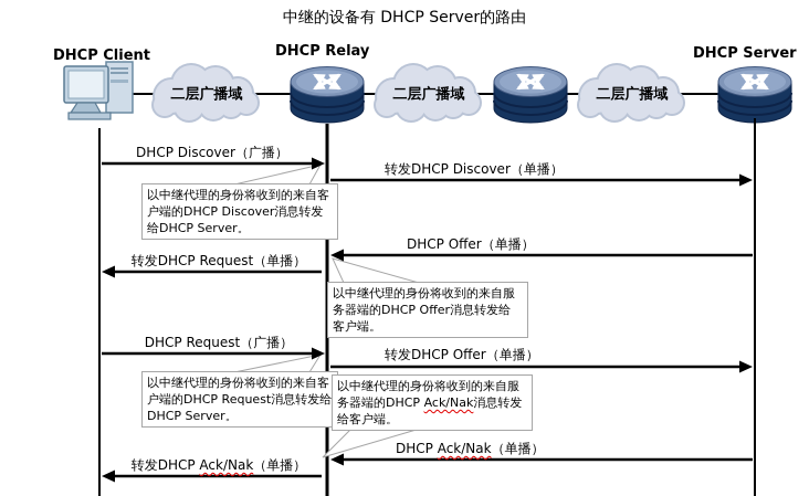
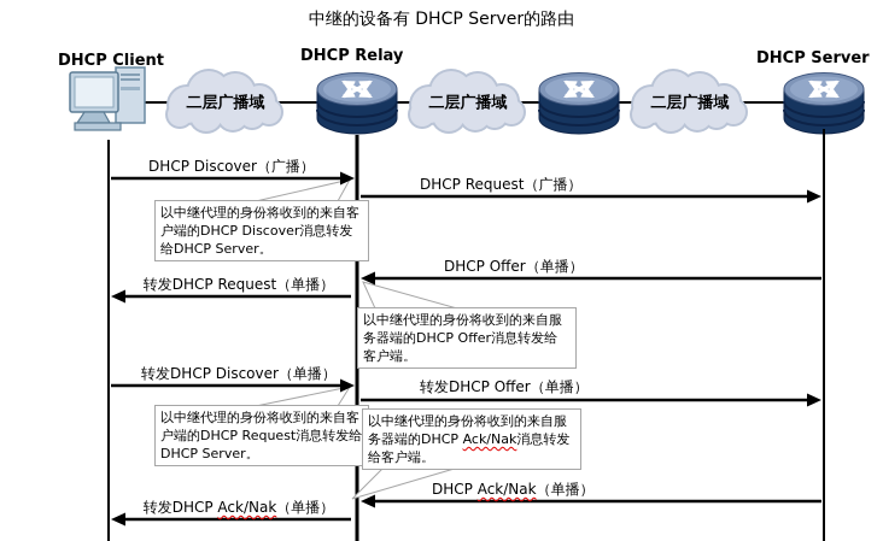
  中继的设备有 DHCP Server的路由
  DHCP Client
  DHCP Relay
  DHCP Server
  二层广播域
  二层广播域
  二层广播域
  DHCP Discover（广播）
- 转发DHCP Discover（单播）
+ DHCP Request（广播）
  DHCP Offer（单播）
  转发DHCP Request（单播）
- DHCP Request（广播）
+ 转发DHCP Discover（单播）
  转发DHCP Offer（单播）
  DHCP Ack/Nak（单播）
  转发DHCP Ack/Nak（单播）
  以中继代理的身份将收到的来自客户端的DHCP Discover消息转发给DHCP Server。
  以中继代理的身份将收到的来自服务器端的DHCP Offer消息转发给客户端。
  以中继代理的身份将收到的来自客户端的DHCP Request消息转发给DHCP Server。
  以中继代理的身份将收到的来自服务器端的DHCP Ack/Nak消息转发给客户端。
